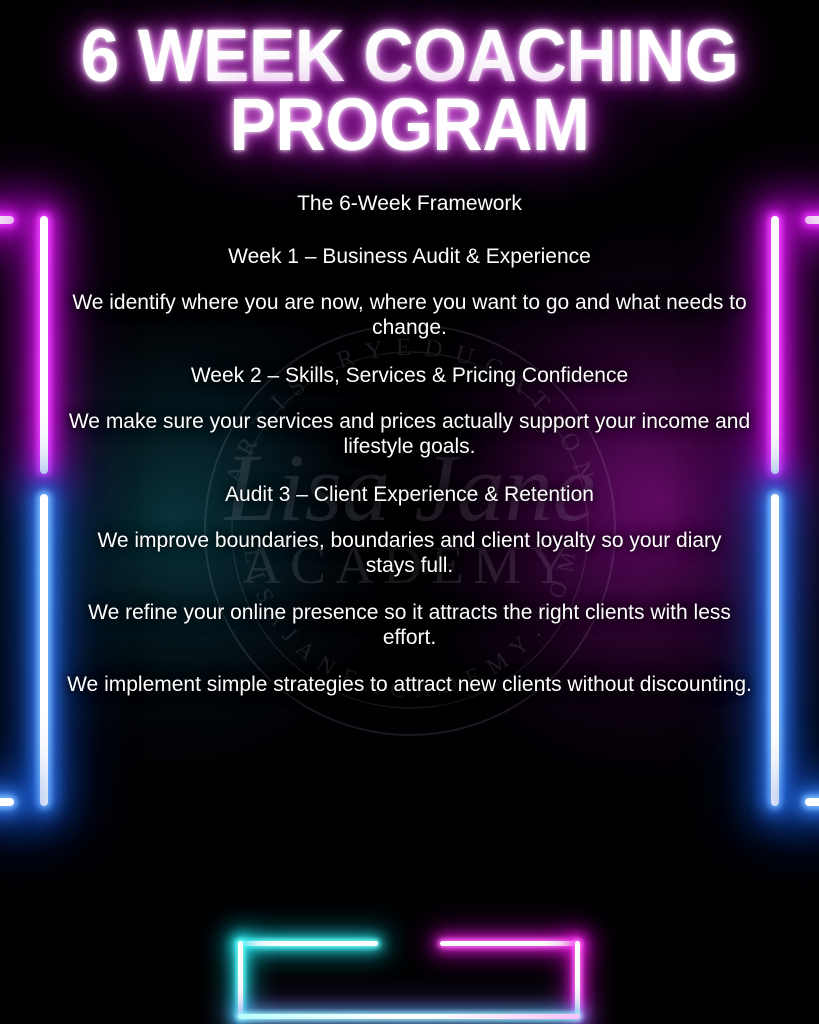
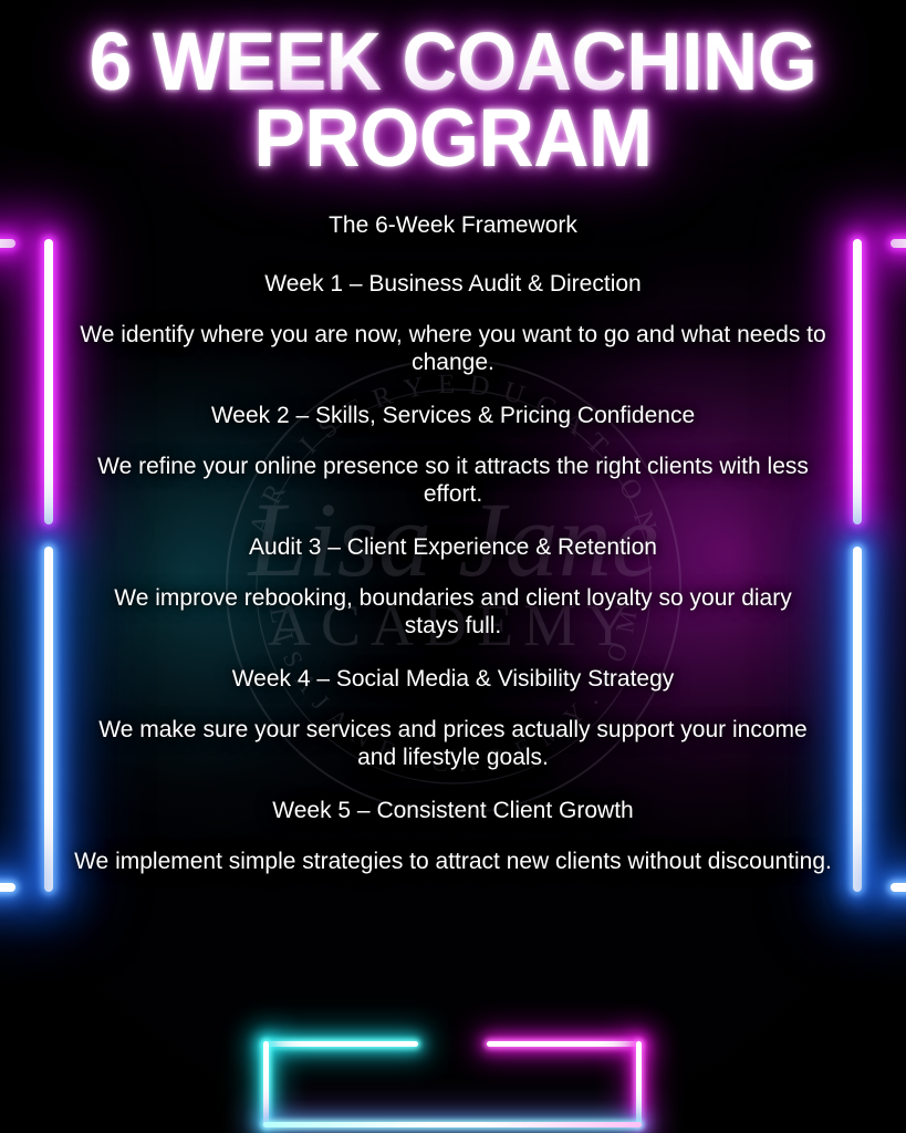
  6 WEEK COACHING
  PROGRAM
  The 6-Week Framework
- Week 1 – Business Audit & Experience
+ Week 1 – Business Audit & Direction
  We identify where you are now, where you want to go and what needs to change.
  Week 2 – Skills, Services & Pricing Confidence
- We make sure your services and prices actually support your income and lifestyle goals.
+ We refine your online presence so it attracts the right clients with less effort.
  Audit 3 – Client Experience & Retention
- We improve boundaries, boundaries and client loyalty so your diary stays full.
+ We improve rebooking, boundaries and client loyalty so your diary stays full.
+ Week 4 – Social Media & Visibility Strategy
- We refine your online presence so it attracts the right clients with less effort.
+ We make sure your services and prices actually support your income and lifestyle goals.
+ Week 5 – Consistent Client Growth
  We implement simple strategies to attract new clients without discounting.
